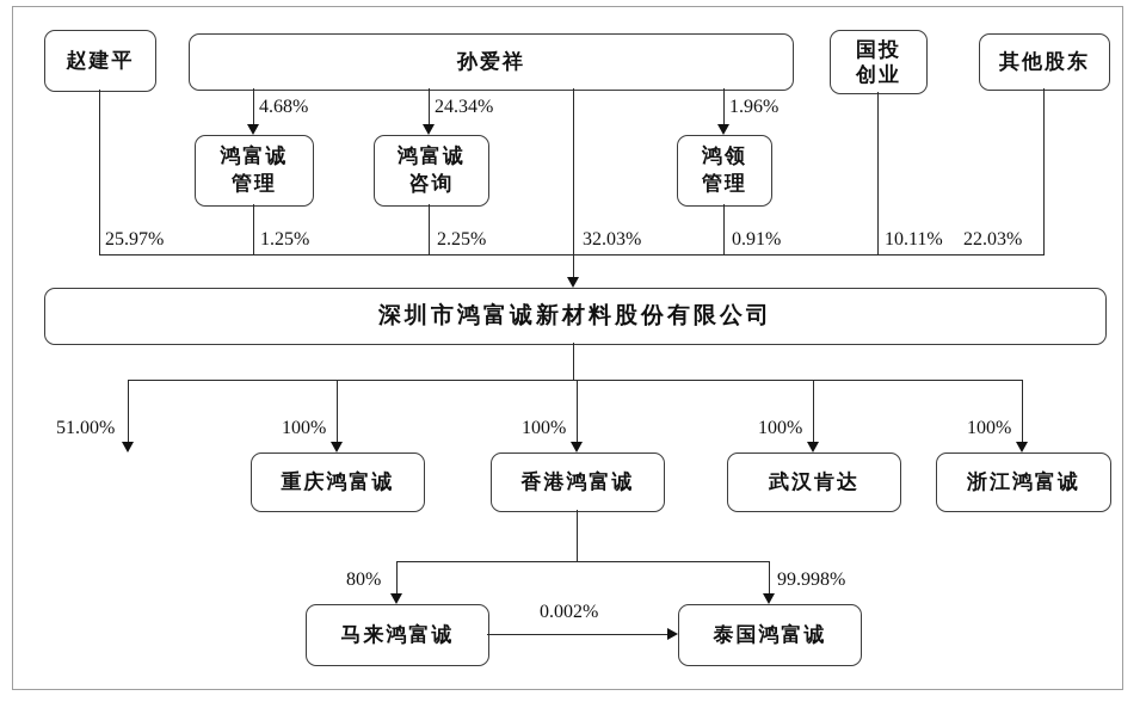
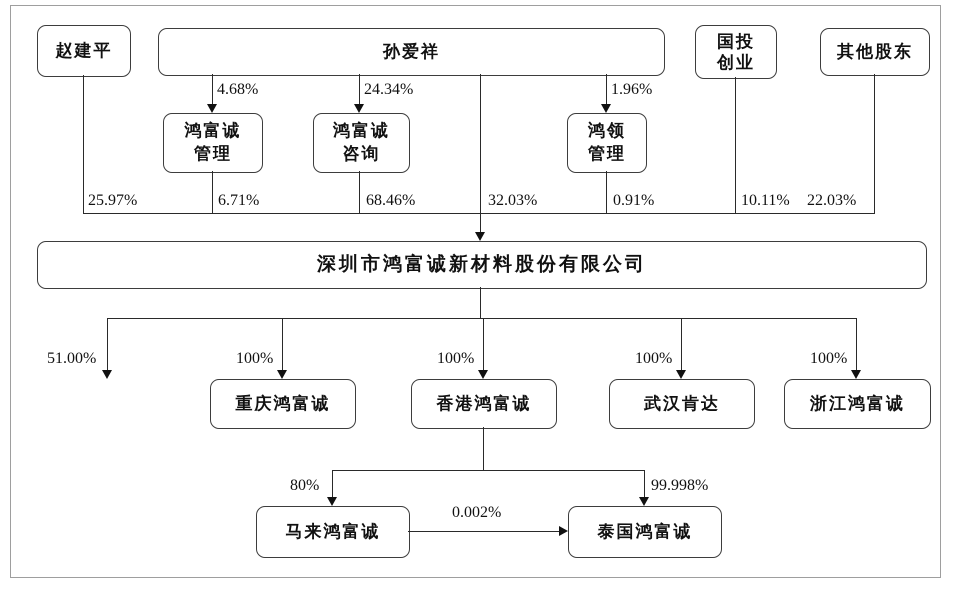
  赵建平
  孙爱祥
  国投
  创业
  其他股东
  4.68%
  24.34%
  1.96%
  鸿富诚
  管理
  鸿富诚
  咨询
  鸿领
  管理
  25.97%
- 1.25%
+ 6.71%
- 2.25%
+ 68.46%
  32.03%
  0.91%
  10.11%
  22.03%
  深圳市鸿富诚新材料股份有限公司
  51.00%
  100%
  100%
  100%
  100%
  重庆鸿富诚
  香港鸿富诚
  武汉肯达
  浙江鸿富诚
  80%
  99.998%
  马来鸿富诚
  泰国鸿富诚
  0.002%
